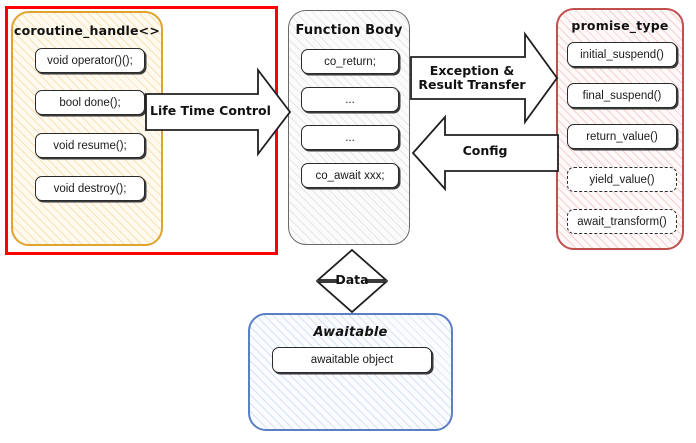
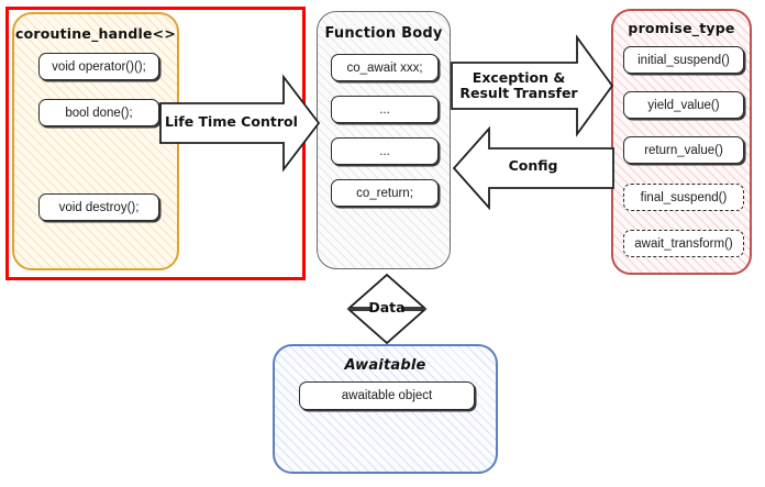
  coroutine_handle<>
  void operator()();
  bool done();
- void resume();
  void destroy();
  Function Body
- co_return;
+ co_await xxx;
  ...
  ...
- co_await xxx;
+ co_return;
  promise_type
  initial_suspend()
- final_suspend()
+ yield_value()
  return_value()
- yield_value()
+ final_suspend()
  await_transform()
  Awaitable
  awaitable object
  Life Time Control
  Exception &
  Result Transfer
  Config
  Data
